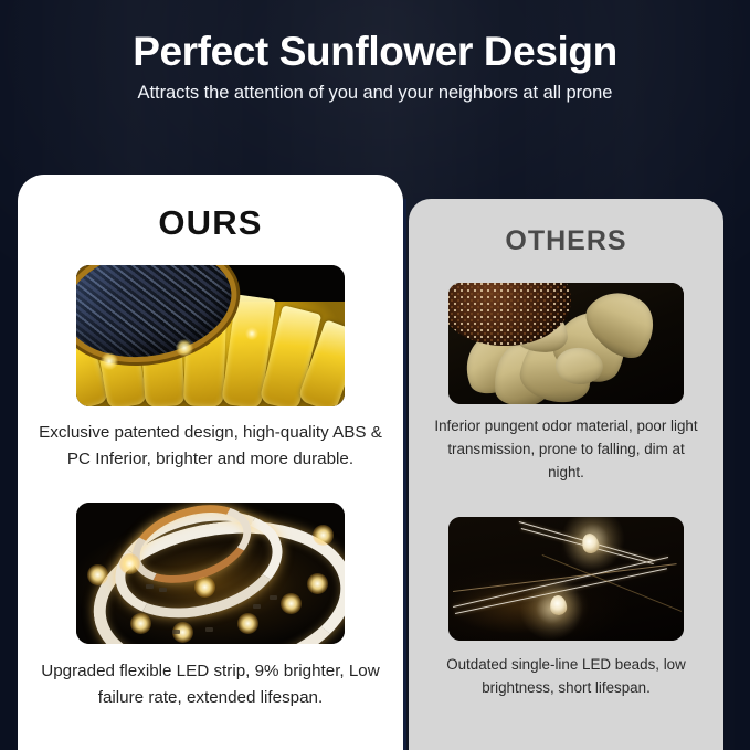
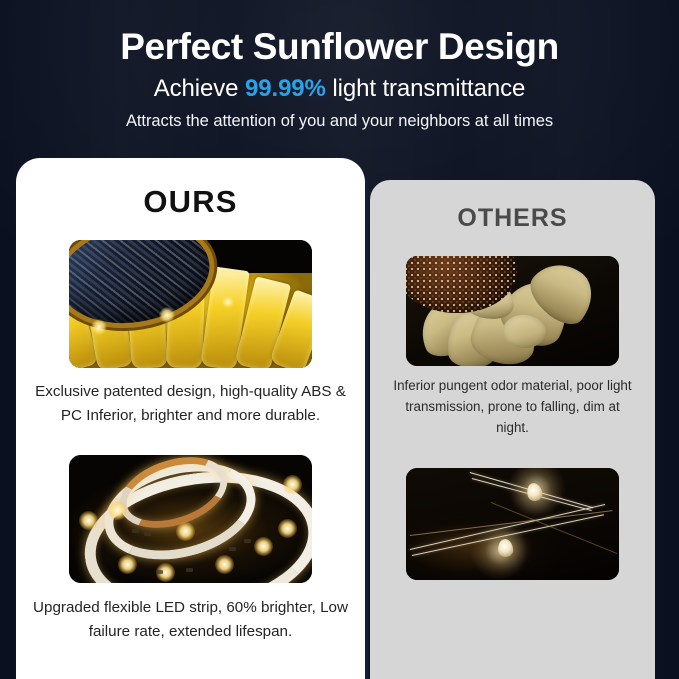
  Perfect Sunflower Design
+ Achieve 99.99% light transmittance
- Attracts the attention of you and your neighbors at all prone
+ Attracts the attention of you and your neighbors at all times
  OTHERS
  Inferior pungent odor material, poor light transmission, prone to falling, dim at night.
- Outdated single-line LED beads, low brightness, short lifespan.
  OURS
  Exclusive patented design, high-quality ABS & PC Inferior, brighter and more durable.
- Upgraded flexible LED strip, 9% brighter, Low failure rate, extended lifespan.
+ Upgraded flexible LED strip, 60% brighter, Low failure rate, extended lifespan.
